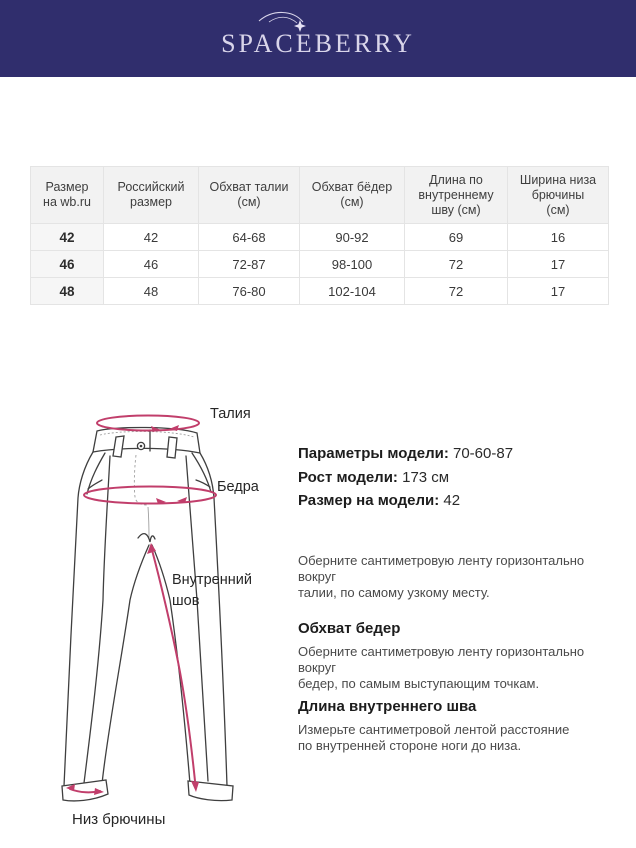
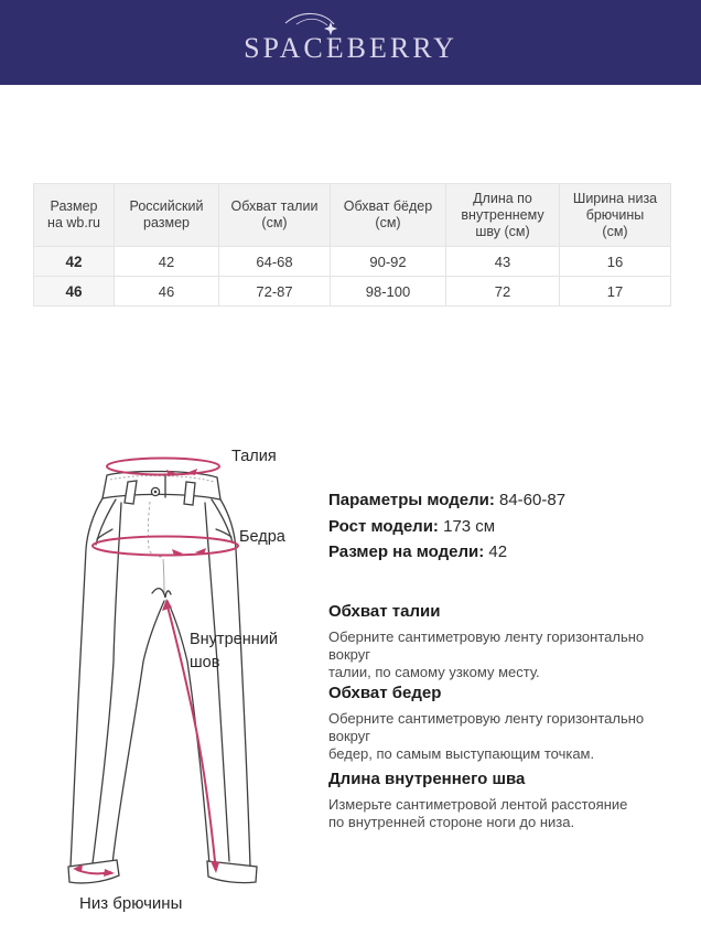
  SPACEBERRY
  Размер на wb.ru	Российский размер	Обхват талии (см)	Обхват бёдер (см)	Длина по внутреннему шву (см)	Ширина низа брючины (см)
- 42	42	64-68	90-92	69	16
+ 42	42	64-68	90-92	43	16
  46	46	72-87	98-100	72	17
- 48	48	76-80	102-104	72	17
  Талия
  Бедра
  Внутренний шов
  Низ брючины
- Параметры модели: 70-60-87
+ Параметры модели: 84-60-87
  Рост модели: 173 см
  Размер на модели: 42
+ Обхват талии
  Оберните сантиметровую ленту горизонтально вокруг
  талии, по самому узкому месту.
  Обхват бедер
  Оберните сантиметровую ленту горизонтально вокруг
  бедер, по самым выступающим точкам.
  Длина внутреннего шва
  Измерьте сантиметровой лентой расстояние
  по внутренней стороне ноги до низа.
